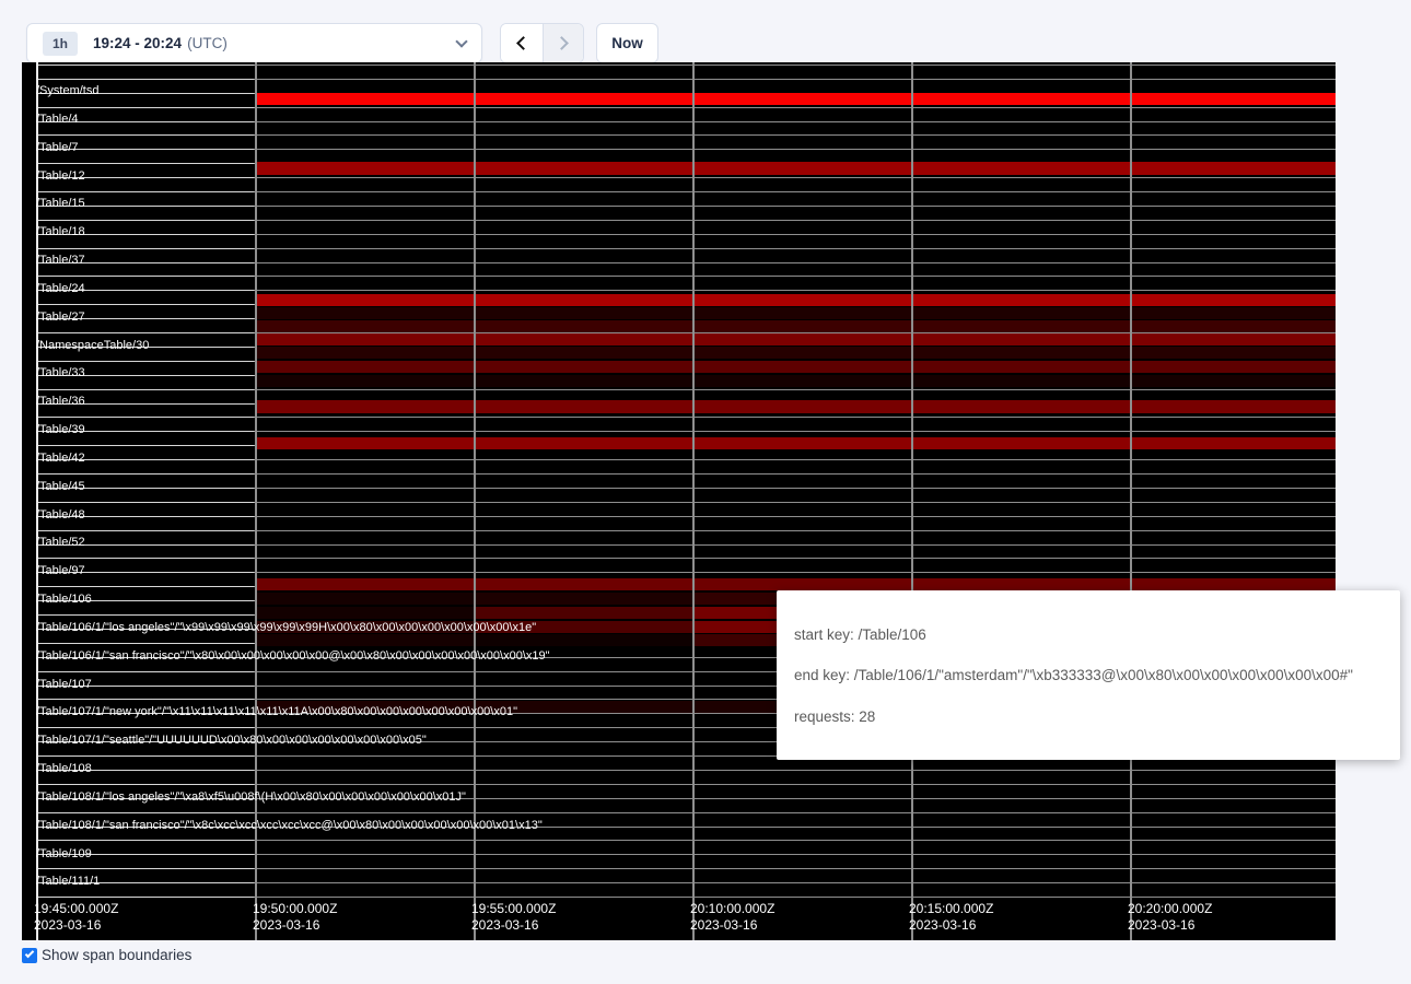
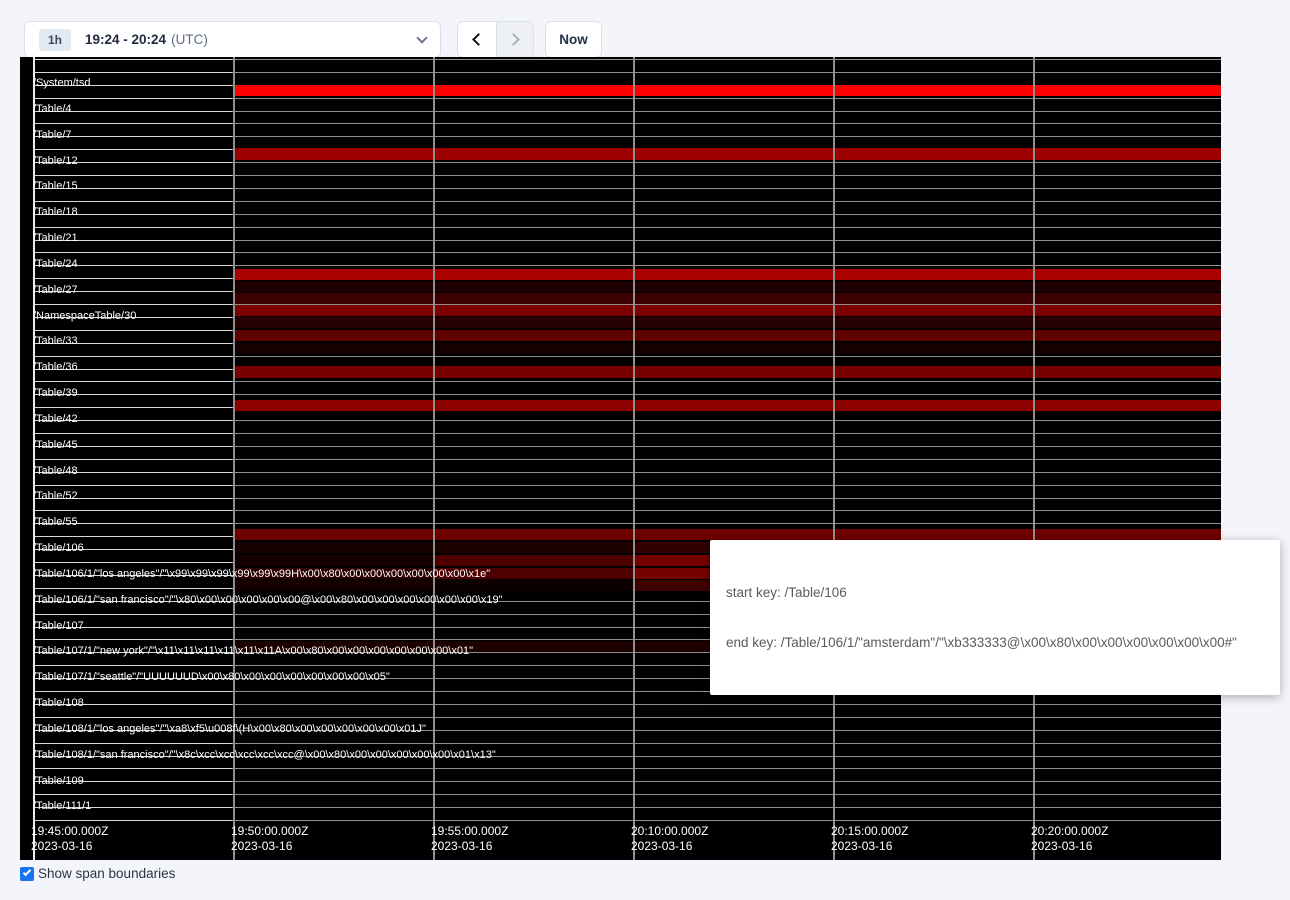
  1h
  19:24 - 20:24
  (UTC)
  Now
  /System/tsd
  /Table/4
  /Table/7
  /Table/12
  /Table/15
  /Table/18
- /Table/37
+ /Table/21
  /Table/24
  /Table/27
  /NamespaceTable/30
  /Table/33
  /Table/36
  /Table/39
  /Table/42
  /Table/45
  /Table/48
  /Table/52
- /Table/97
+ /Table/55
  /Table/106
  /Table/106/1/"los angeles"/"\x99\x99\x99\x99\x99\x99H\x00\x80\x00\x00\x00\x00\x00\x00\x1e"
  /Table/106/1/"san francisco"/"\x80\x00\x00\x00\x00\x00@\x00\x80\x00\x00\x00\x00\x00\x00\x19"
  /Table/107
  /Table/107/1/"new york"/"\x11\x11\x11\x11\x11\x11A\x00\x80\x00\x00\x00\x00\x00\x00\x01"
  /Table/107/1/"seattle"/"UUUUUUD\x00\x80\x00\x00\x00\x00\x00\x00\x05"
  /Table/108
  /Table/108/1/"los angeles"/"\xa8\xf5\u008f\(H\x00\x80\x00\x00\x00\x00\x00\x01J"
  /Table/108/1/"san francisco"/"\x8c\xcc\xcc\xcc\xcc\xcc@\x00\x80\x00\x00\x00\x00\x00\x01\x13"
  /Table/109
  /Table/111/1
  19:45:00.000Z
  2023-03-16
  19:50:00.000Z
  2023-03-16
  19:55:00.000Z
  2023-03-16
  20:10:00.000Z
  2023-03-16
  20:15:00.000Z
  2023-03-16
  20:20:00.000Z
  2023-03-16
  start key: /Table/106
  end key: /Table/106/1/"amsterdam"/"\xb333333@\x00\x80\x00\x00\x00\x00\x00\x00#"
- requests: 28
  Show span boundaries
